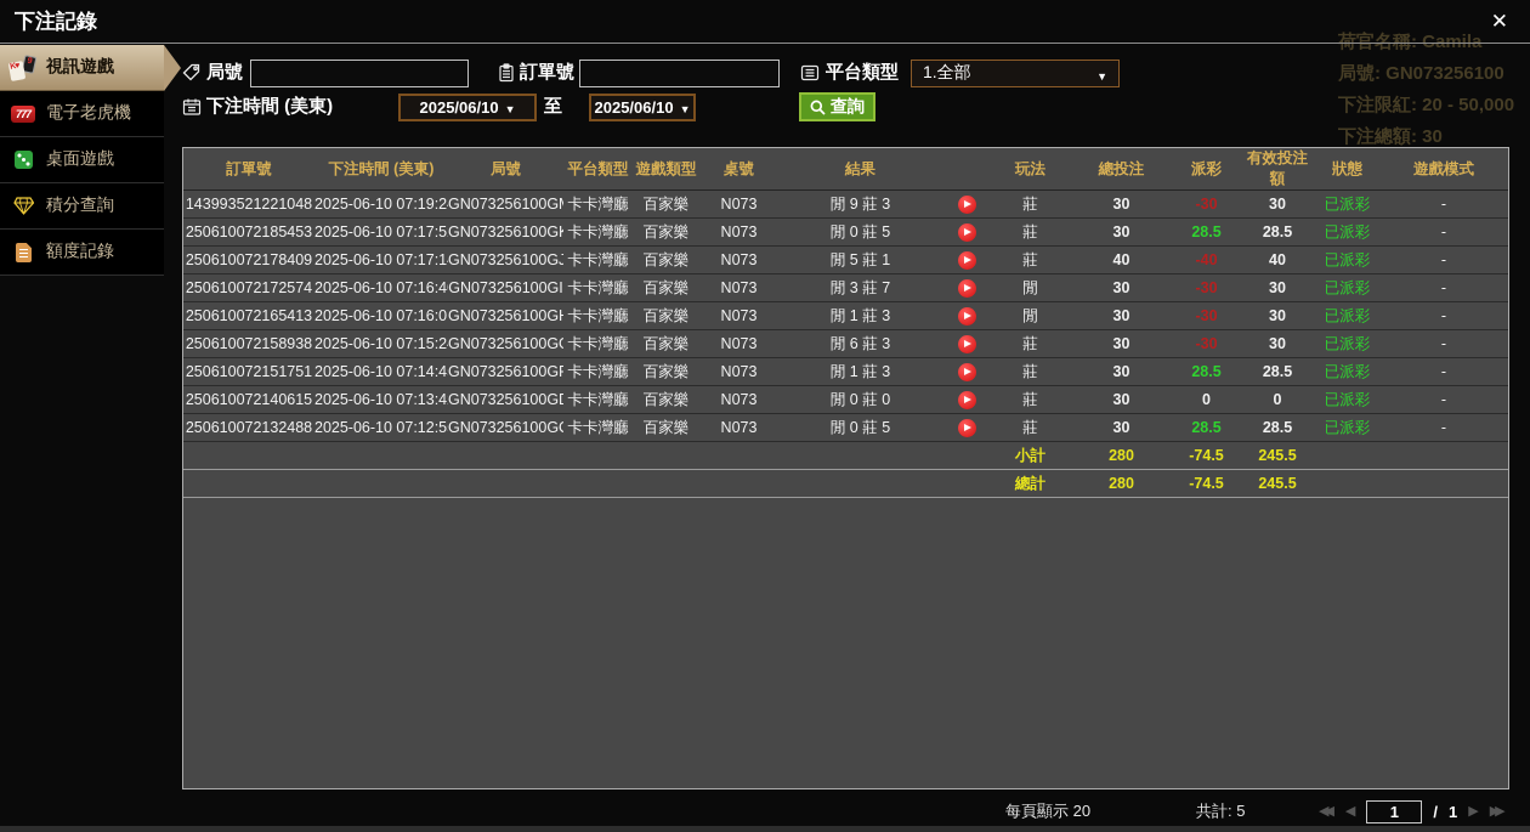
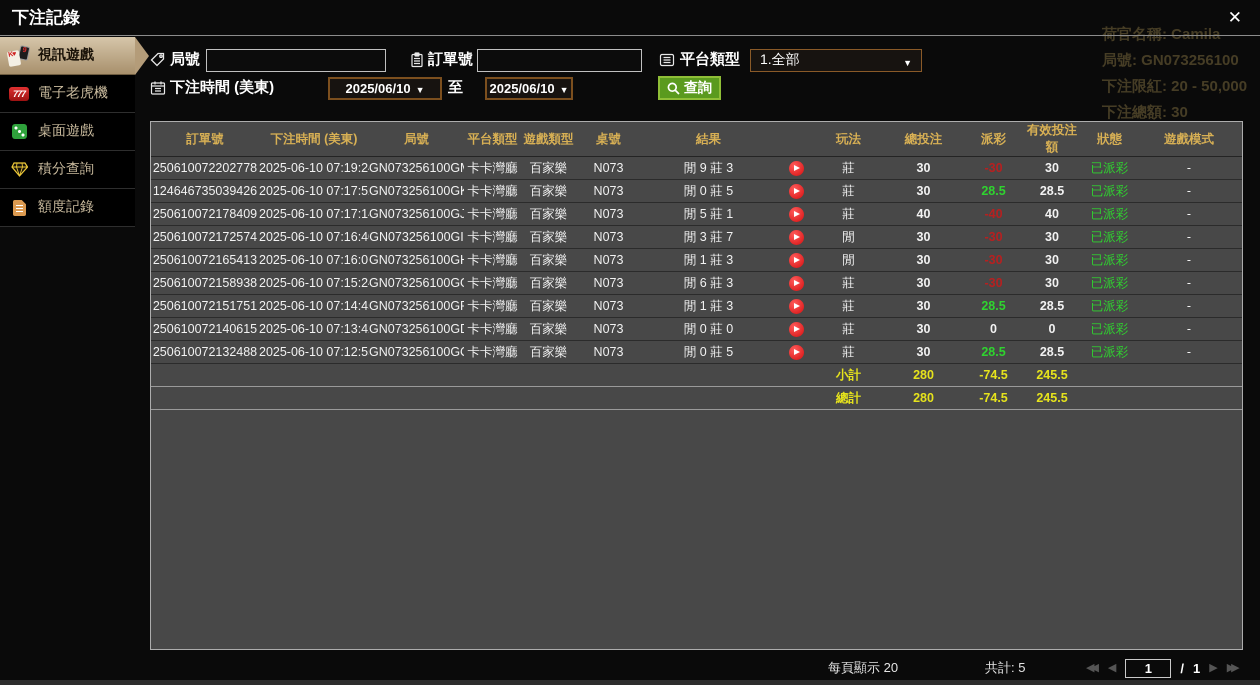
  荷官名稱: Camila
  局號: GN073256100
  下注限紅: 20 - 50,000
  下注總額: 30
  下注記錄
  ✕
  視訊遊戲
  電子老虎機
  桌面遊戲
  積分查詢
  額度記錄
  局號
  訂單號
  平台類型
  1.全部
  下注時間 (美東)
  2025/06/10
  至
  2025/06/10
  查詢
  訂單號	下注時間 (美東)	局號	平台類型	遊戲類型	桌號	結果		玩法	總投注	派彩	有效投注額	狀態	遊戲模式
- 143993521221048	2025-06-10 07:19:2	GN073256100G	卡卡灣廳	百家樂	N073	閒 9 莊 3		莊	30	-30	30	已派彩	-
+ 250610072202778	2025-06-10 07:19:2	GN073256100G	卡卡灣廳	百家樂	N073	閒 9 莊 3		莊	30	-30	30	已派彩	-
- 250610072185453	2025-06-10 07:17:5	GN073256100G	卡卡灣廳	百家樂	N073	閒 0 莊 5		莊	30	28.5	28.5	已派彩	-
+ 124646735039426	2025-06-10 07:17:5	GN073256100G	卡卡灣廳	百家樂	N073	閒 0 莊 5		莊	30	28.5	28.5	已派彩	-
  250610072178409	2025-06-10 07:17:1	GN073256100GJ	卡卡灣廳	百家樂	N073	閒 5 莊 1		莊	40	-40	40	已派彩	-
  250610072172574	2025-06-10 07:16:4	GN073256100GI	卡卡灣廳	百家樂	N073	閒 3 莊 7		閒	30	-30	30	已派彩	-
  250610072165413	2025-06-10 07:16:0	GN073256100G	卡卡灣廳	百家樂	N073	閒 1 莊 3		閒	30	-30	30	已派彩	-
  250610072158938	2025-06-10 07:15:2	GN073256100G	卡卡灣廳	百家樂	N073	閒 6 莊 3		莊	30	-30	30	已派彩	-
  250610072151751	2025-06-10 07:14:4	GN073256100GF	卡卡灣廳	百家樂	N073	閒 1 莊 3		莊	30	28.5	28.5	已派彩	-
  250610072140615	2025-06-10 07:13:4	GN073256100G	卡卡灣廳	百家樂	N073	閒 0 莊 0		莊	30	0	0	已派彩	-
  250610072132488	2025-06-10 07:12:5	GN073256100G	卡卡灣廳	百家樂	N073	閒 0 莊 5		莊	30	28.5	28.5	已派彩	-
  								小計	280	-74.5	245.5
  								總計	280	-74.5	245.5
  每頁顯示 20
  共計: 5
  ◀◀
  ◀
  1
  /
  1
  ▶
  ▶▶
